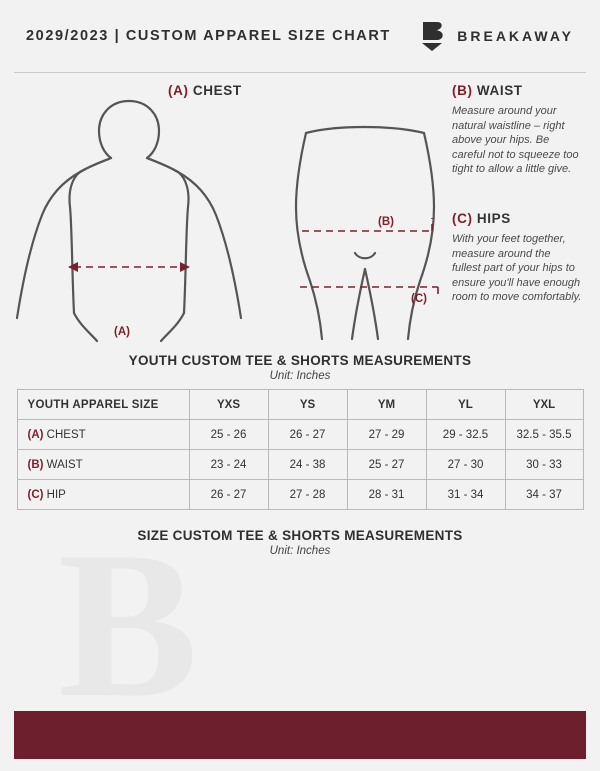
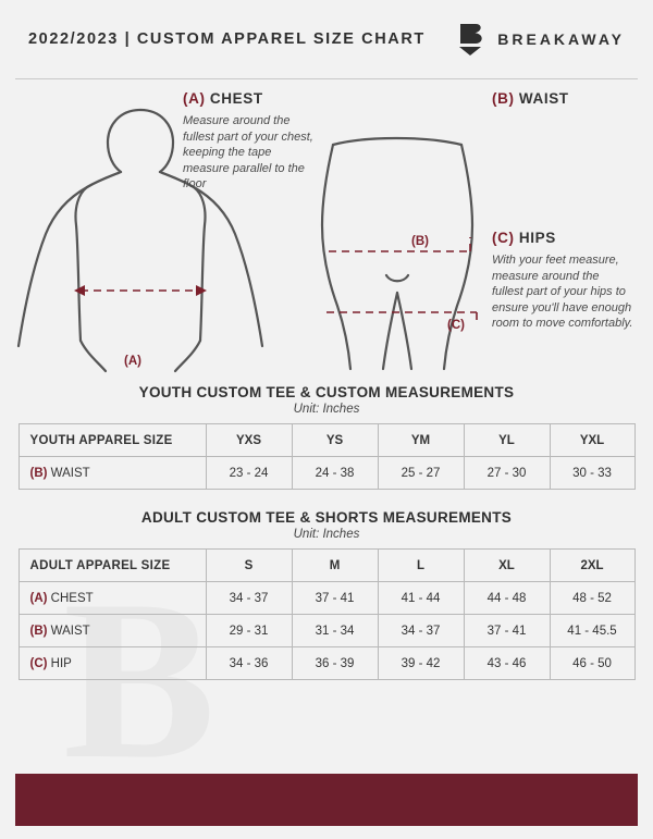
  B
- 2029/2023 | CUSTOM APPAREL SIZE CHART
+ 2022/2023 | CUSTOM APPAREL SIZE CHART
  BREAKAWAY
  (A)
  (B)
  (C)
  (A) CHEST
+ Measure around the fullest part of your chest, keeping the tape measure parallel to the floor
  (B) WAIST
- Measure around your natural waistline – right above your hips. Be careful not to squeeze too tight to allow a little give.
  (C) HIPS
- With your feet together, measure around the fullest part of your hips to ensure you'll have enough room to move comfortably.
+ With your feet measure, measure around the fullest part of your hips to ensure you'll have enough room to move comfortably.
- YOUTH CUSTOM TEE & SHORTS MEASUREMENTS
+ YOUTH CUSTOM TEE & CUSTOM MEASUREMENTS
  Unit: Inches
  YOUTH APPAREL SIZE	YXS	YS	YM	YL	YXL
- (A) CHEST	25 - 26	26 - 27	27 - 29	29 - 32.5	32.5 - 35.5
  (B) WAIST	23 - 24	24 - 38	25 - 27	27 - 30	30 - 33
- (C) HIP	26 - 27	27 - 28	28 - 31	31 - 34	34 - 37
- SIZE CUSTOM TEE & SHORTS MEASUREMENTS
+ ADULT CUSTOM TEE & SHORTS MEASUREMENTS
  Unit: Inches
+ ADULT APPAREL SIZE	S	M	L	XL	2XL
+ (A) CHEST	34 - 37	37 - 41	41 - 44	44 - 48	48 - 52
+ (B) WAIST	29 - 31	31 - 34	34 - 37	37 - 41	41 - 45.5
+ (C) HIP	34 - 36	36 - 39	39 - 42	43 - 46	46 - 50
